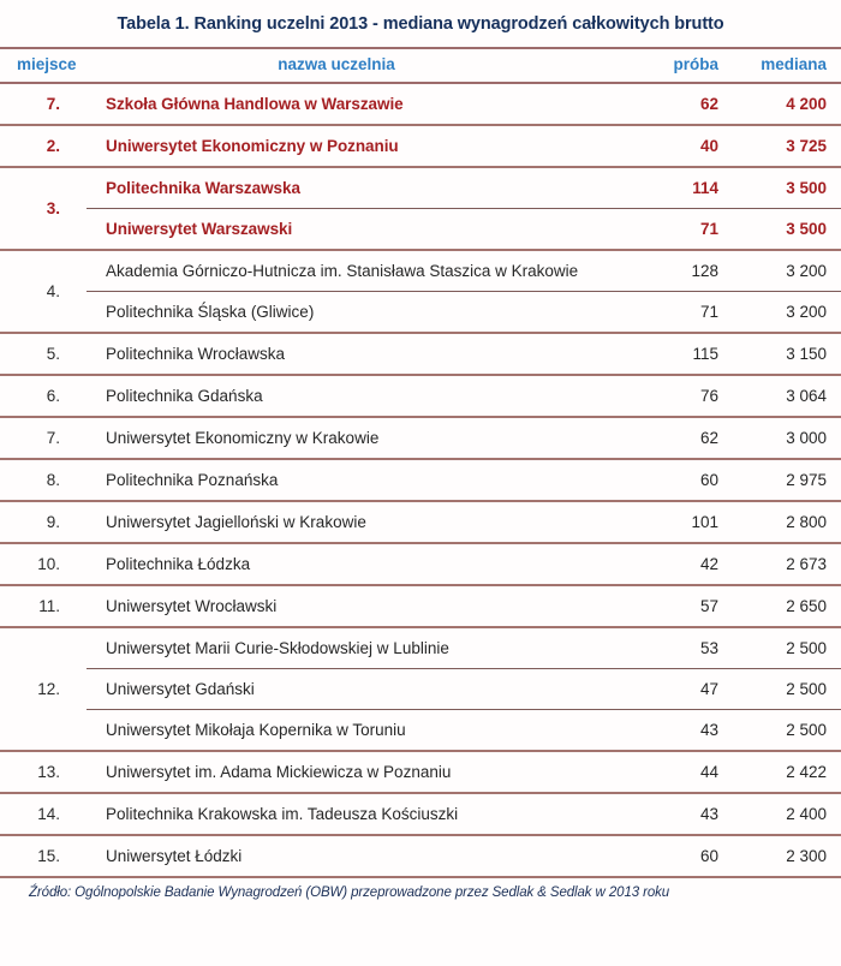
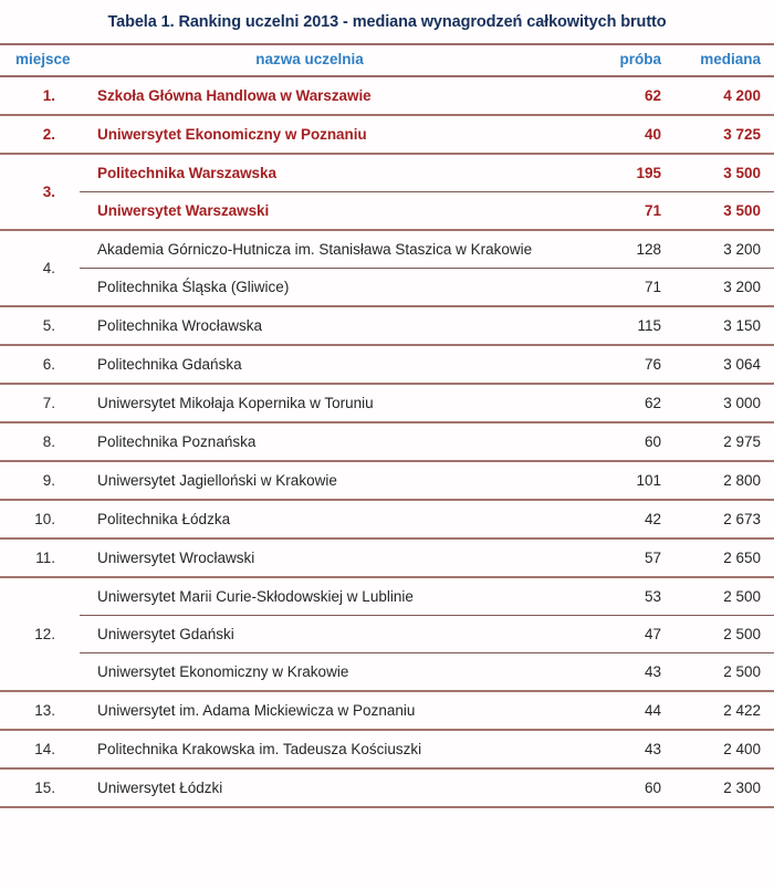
  Tabela 1. Ranking uczelni 2013 - mediana wynagrodzeń całkowitych brutto
  miejsce	nazwa uczelnia	próba	mediana
- 7.	Szkoła Główna Handlowa w Warszawie	62	4 200
+ 1.	Szkoła Główna Handlowa w Warszawie	62	4 200
  2.	Uniwersytet Ekonomiczny w Poznaniu	40	3 725
- 3.	Politechnika Warszawska	114	3 500
+ 3.	Politechnika Warszawska	195	3 500
  Uniwersytet Warszawski	71	3 500
  4.	Akademia Górniczo-Hutnicza im. Stanisława Staszica w Krakowie	128	3 200
  Politechnika Śląska (Gliwice)	71	3 200
  5.	Politechnika Wrocławska	115	3 150
  6.	Politechnika Gdańska	76	3 064
- 7.	Uniwersytet Ekonomiczny w Krakowie	62	3 000
+ 7.	Uniwersytet Mikołaja Kopernika w Toruniu	62	3 000
  8.	Politechnika Poznańska	60	2 975
  9.	Uniwersytet Jagielloński w Krakowie	101	2 800
  10.	Politechnika Łódzka	42	2 673
  11.	Uniwersytet Wrocławski	57	2 650
  12.	Uniwersytet Marii Curie-Skłodowskiej w Lublinie	53	2 500
  Uniwersytet Gdański	47	2 500
- Uniwersytet Mikołaja Kopernika w Toruniu	43	2 500
+ Uniwersytet Ekonomiczny w Krakowie	43	2 500
  13.	Uniwersytet im. Adama Mickiewicza w Poznaniu	44	2 422
  14.	Politechnika Krakowska im. Tadeusza Kościuszki	43	2 400
  15.	Uniwersytet Łódzki	60	2 300
- Źródło: Ogólnopolskie Badanie Wynagrodzeń (OBW) przeprowadzone przez Sedlak & Sedlak w 2013 roku
